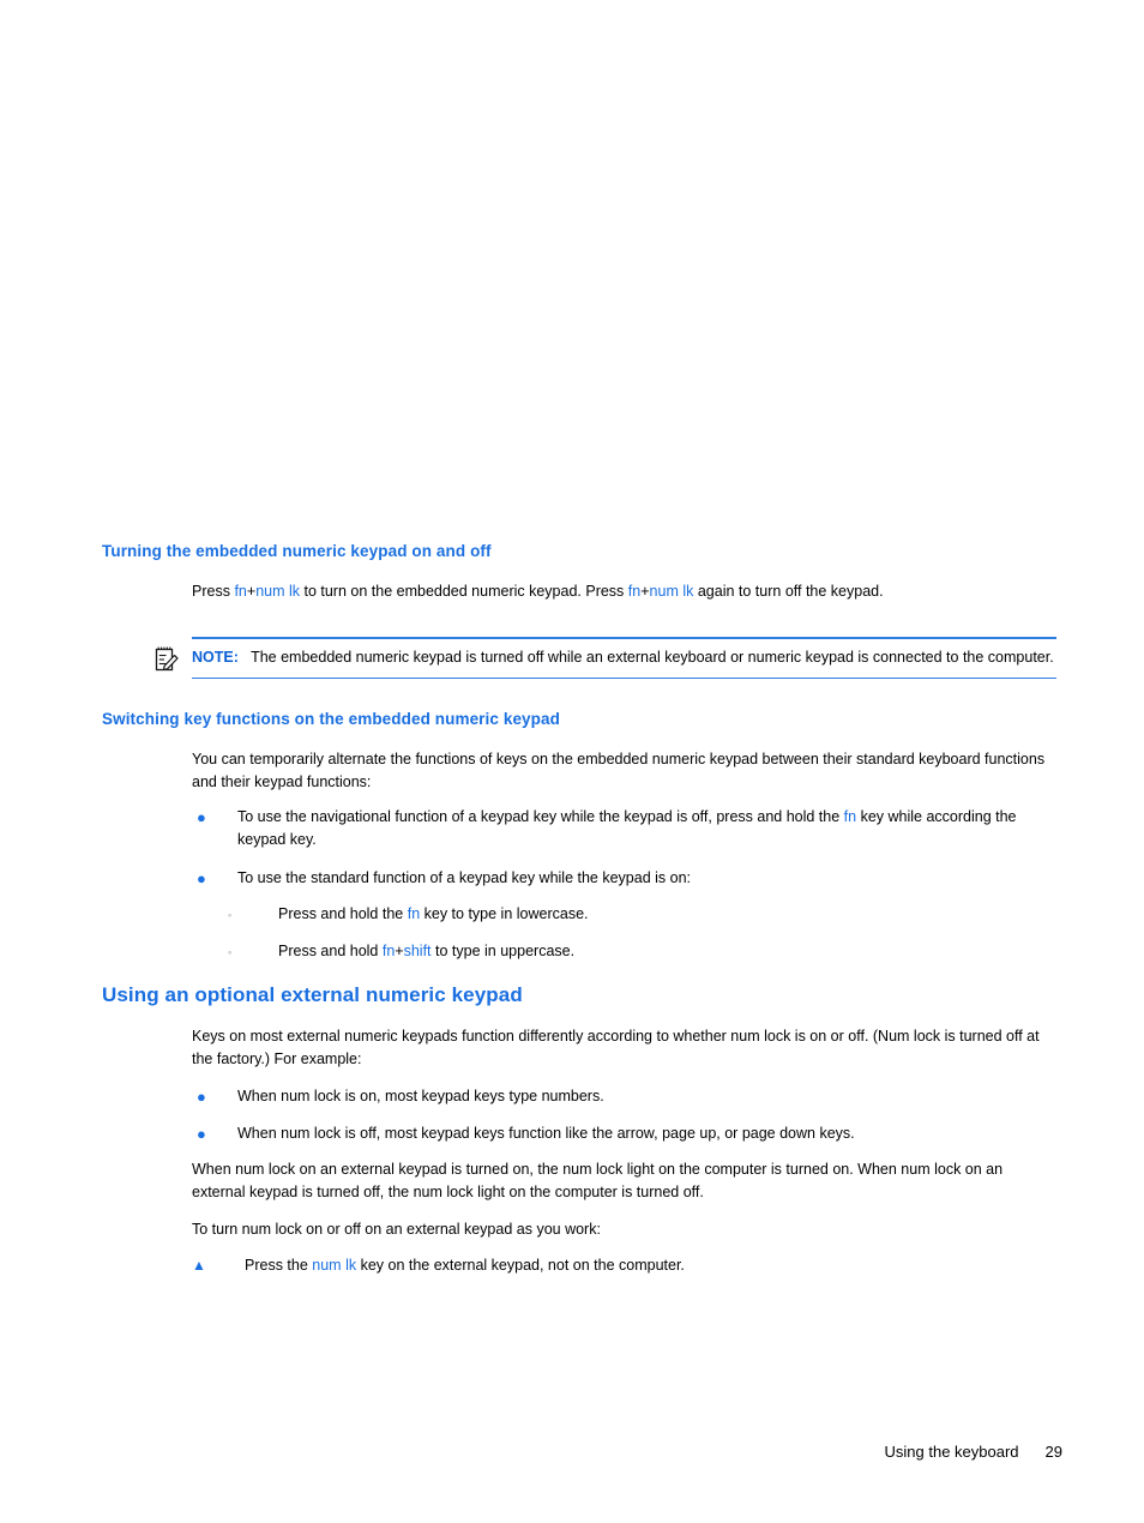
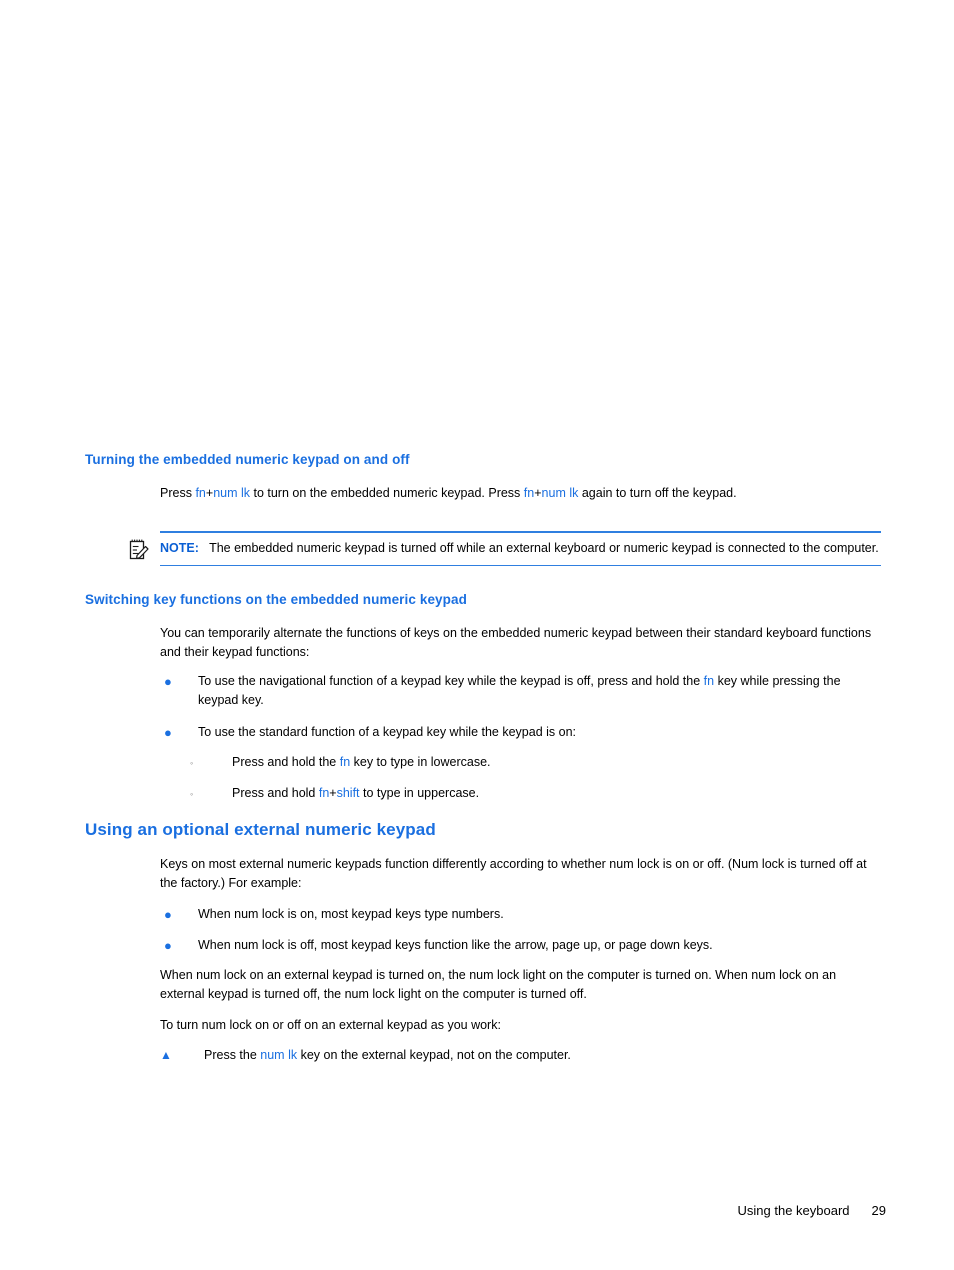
  Turning the embedded numeric keypad on and off
  Press fn+num lk to turn on the embedded numeric keypad. Press fn+num lk again to turn off the keypad.
  NOTE: The embedded numeric keypad is turned off while an external keyboard or numeric keypad is connected to the computer.
  Switching key functions on the embedded numeric keypad
  You can temporarily alternate the functions of keys on the embedded numeric keypad between their standard keyboard functions and their keypad functions:
  ●
- To use the navigational function of a keypad key while the keypad is off, press and hold the fn key while according the keypad key.
+ To use the navigational function of a keypad key while the keypad is off, press and hold the fn key while pressing the keypad key.
  ●
  To use the standard function of a keypad key while the keypad is on:
  ◦
  Press and hold the fn key to type in lowercase.
  ◦
  Press and hold fn+shift to type in uppercase.
  Using an optional external numeric keypad
  Keys on most external numeric keypads function differently according to whether num lock is on or off. (Num lock is turned off at the factory.) For example:
  ●
  When num lock is on, most keypad keys type numbers.
  ●
  When num lock is off, most keypad keys function like the arrow, page up, or page down keys.
  When num lock on an external keypad is turned on, the num lock light on the computer is turned on. When num lock on an external keypad is turned off, the num lock light on the computer is turned off.
  To turn num lock on or off on an external keypad as you work:
  ▲
  Press the num lk key on the external keypad, not on the computer.
  Using the keyboard 29
